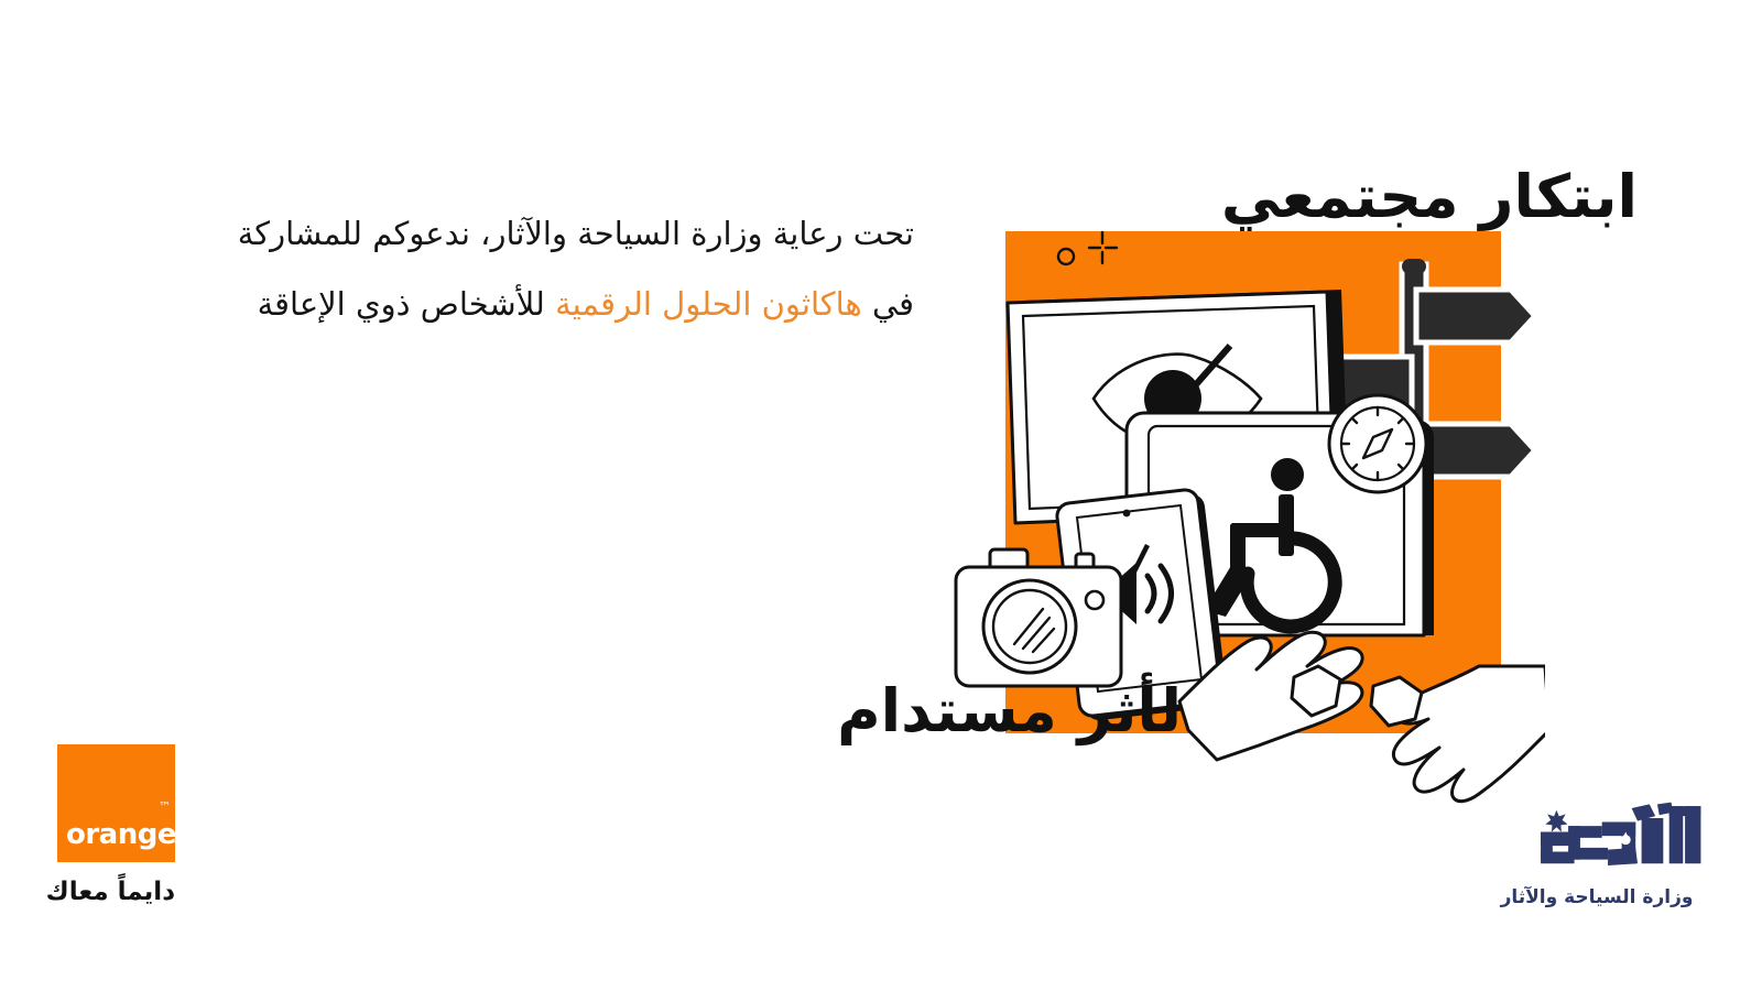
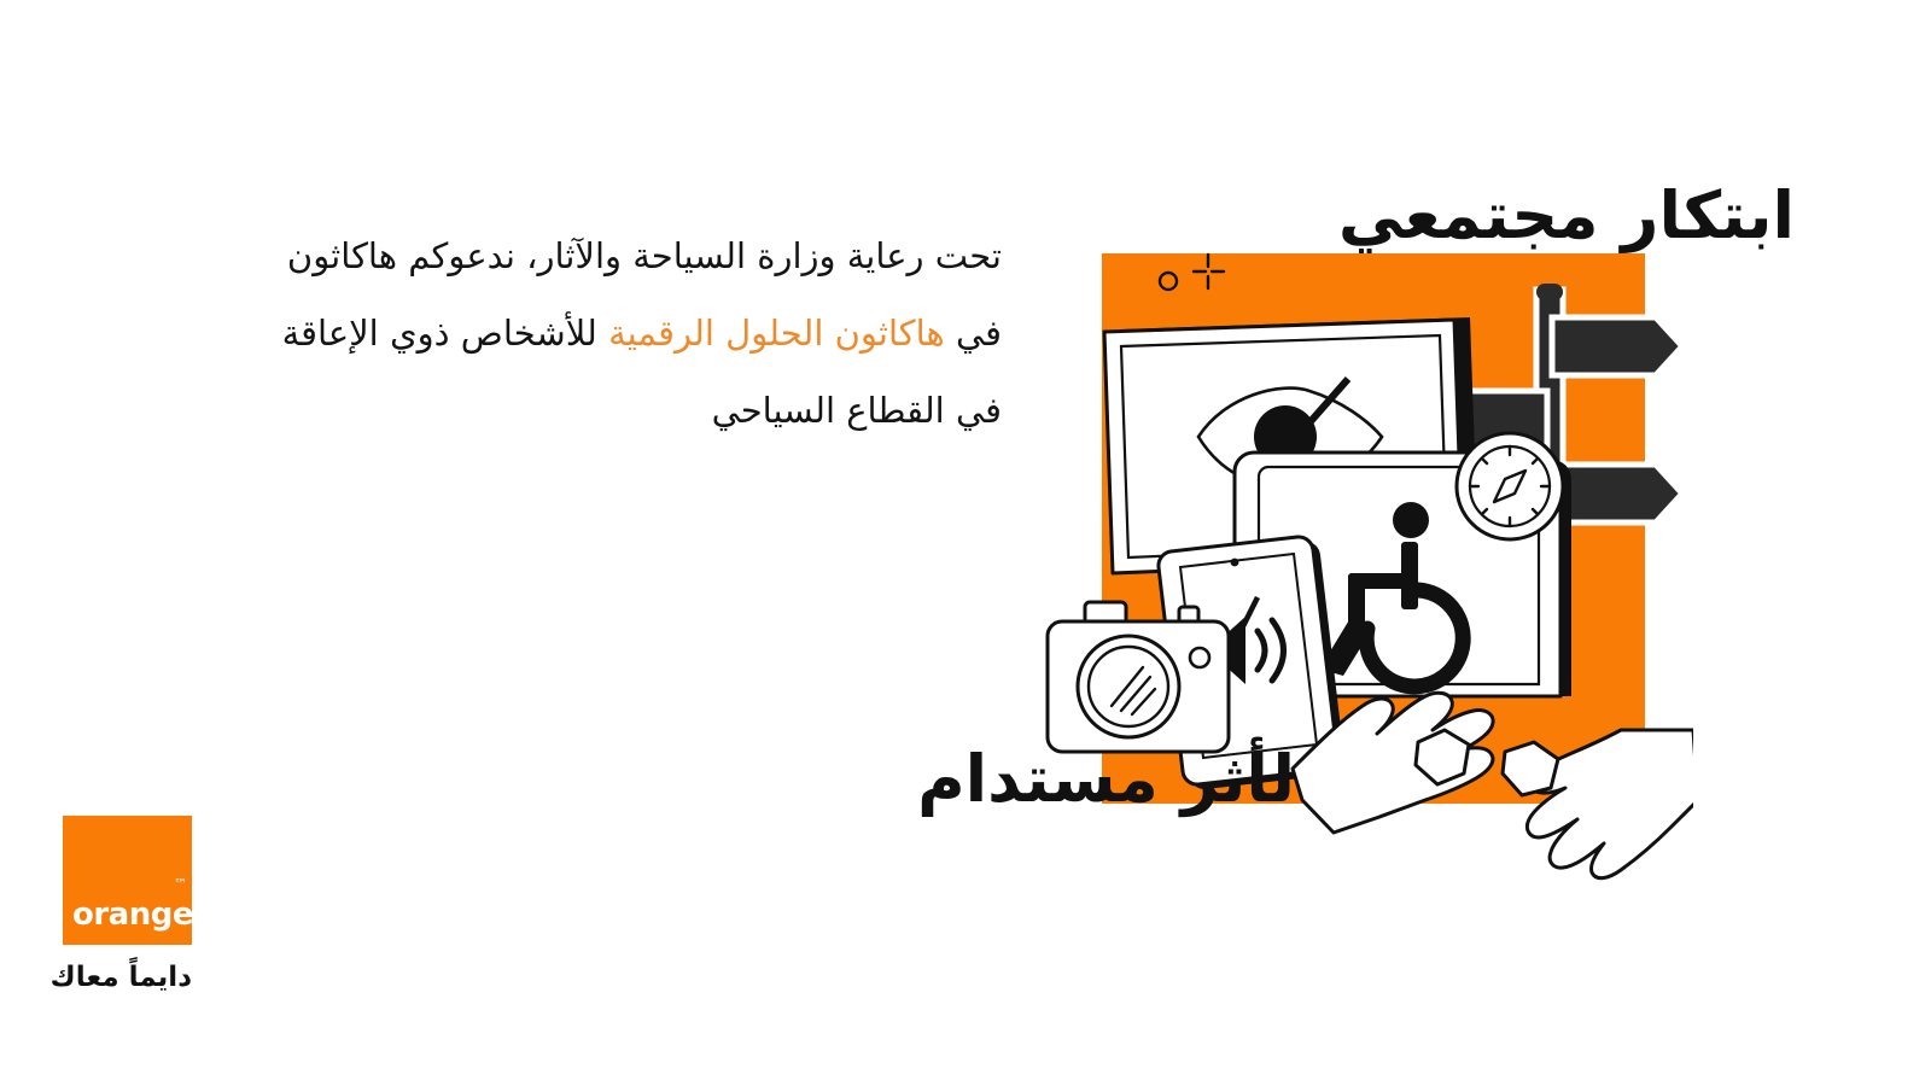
- تحت رعاية وزارة السياحة والآثار، ندعوكم للمشاركة
+ تحت رعاية وزارة السياحة والآثار، ندعوكم هاكاثون
  في هاكاثون الحلول الرقمية للأشخاص ذوي الإعاقة
+ في القطاع السياحي
  ابتكار مجتمعي
  لأثر مستدام
  orange
  ™
  دايماً معاك
- وزارة السياحة والآثار
